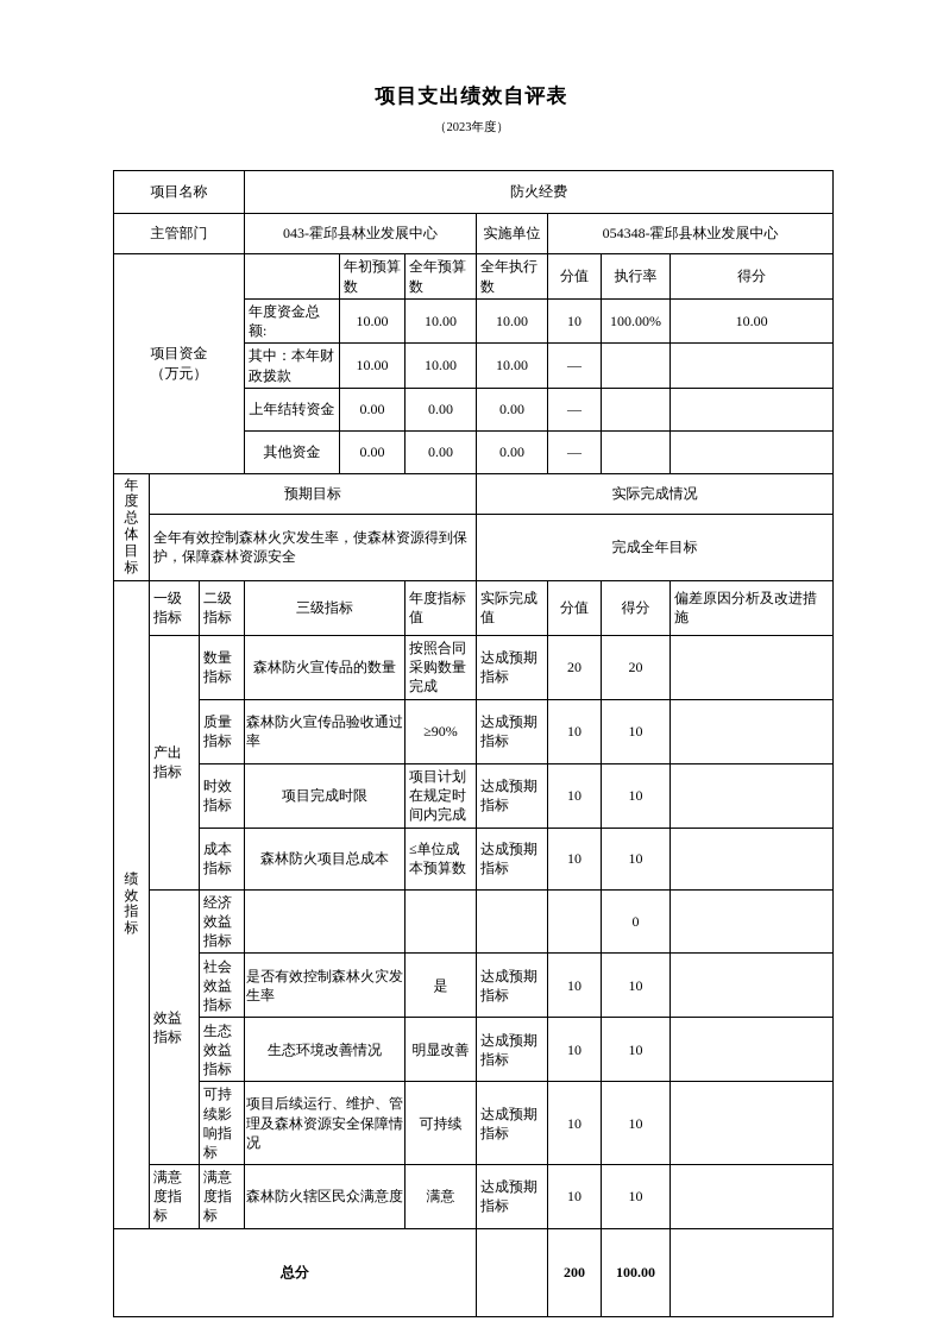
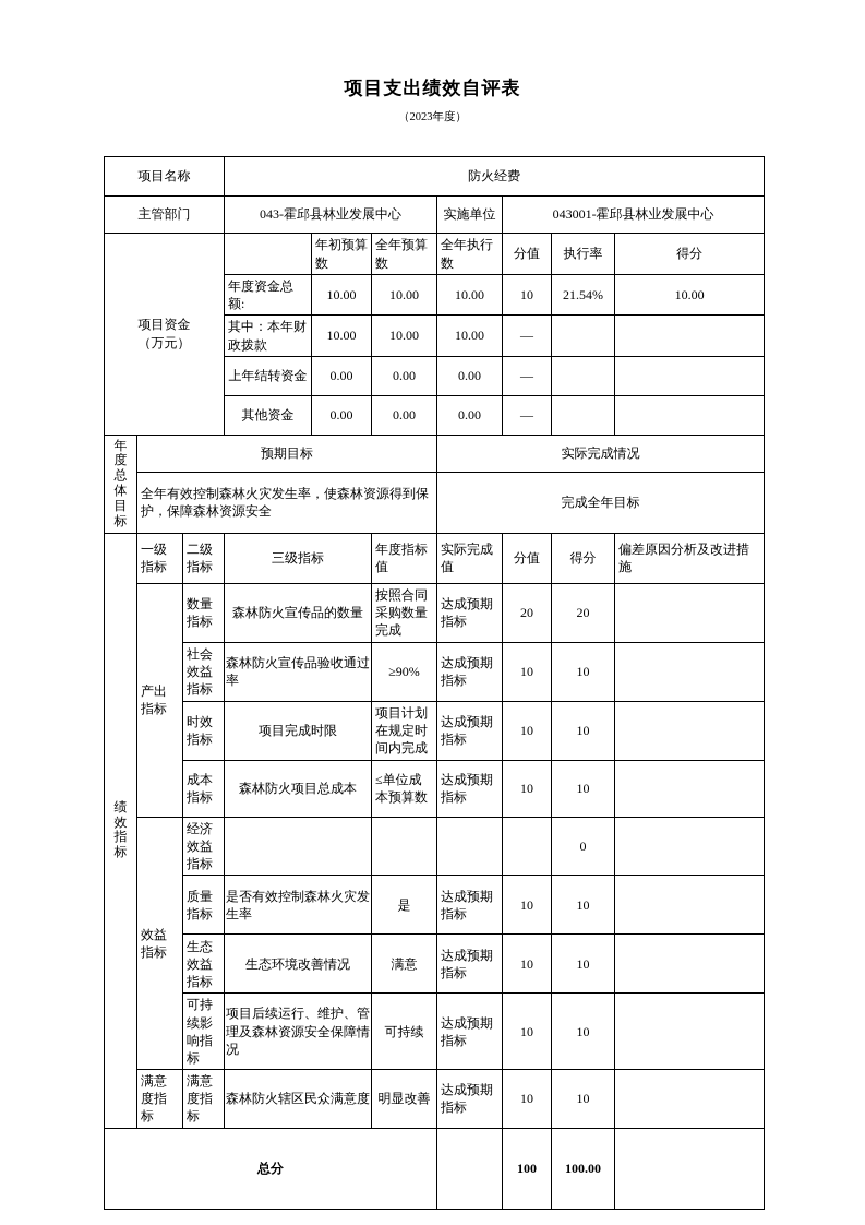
  项目支出绩效自评表
  （2023年度）
  项目名称	防火经费
- 主管部门	043-霍邱县林业发展中心	实施单位	054348-霍邱县林业发展中心
+ 主管部门	043-霍邱县林业发展中心	实施单位	043001-霍邱县林业发展中心
  项目资金（万元）		年初预算数	全年预算数	全年执行数	分值	执行率	得分
- 年度资金总额:	10.00	10.00	10.00	10	100.00%	10.00
+ 年度资金总额:	10.00	10.00	10.00	10	21.54%	10.00
  其中：本年财政拨款	10.00	10.00	10.00	—
  上年结转资金	0.00	0.00	0.00	—
  其他资金	0.00	0.00	0.00	—
  年度总体目标	预期目标	实际完成情况
  全年有效控制森林火灾发生率，使森林资源得到保护，保障森林资源安全	完成全年目标
  绩效指标	一级指标	二级指标	三级指标	年度指标值	实际完成值	分值	得分	偏差原因分析及改进措施
  产出指标	数量指标	森林防火宣传品的数量	按照合同采购数量完成	达成预期指标	20	20
- 质量指标	森林防火宣传品验收通过率	≥90%	达成预期指标	10	10
+ 社会效益指标	森林防火宣传品验收通过率	≥90%	达成预期指标	10	10
  时效指标	项目完成时限	项目计划在规定时间内完成	达成预期指标	10	10
  成本指标	森林防火项目总成本	≤单位成本预算数	达成预期指标	10	10
  效益指标	经济效益指标					0
- 社会效益指标	是否有效控制森林火灾发生率	是	达成预期指标	10	10
+ 质量指标	是否有效控制森林火灾发生率	是	达成预期指标	10	10
- 生态效益指标	生态环境改善情况	明显改善	达成预期指标	10	10
+ 生态效益指标	生态环境改善情况	满意	达成预期指标	10	10
  可持续影响指标	项目后续运行、维护、管理及森林资源安全保障情况	可持续	达成预期指标	10	10
- 满意度指标	满意度指标	森林防火辖区民众满意度	满意	达成预期指标	10	10
+ 满意度指标	满意度指标	森林防火辖区民众满意度	明显改善	达成预期指标	10	10
- 总分		200	100.00
+ 总分		100	100.00
